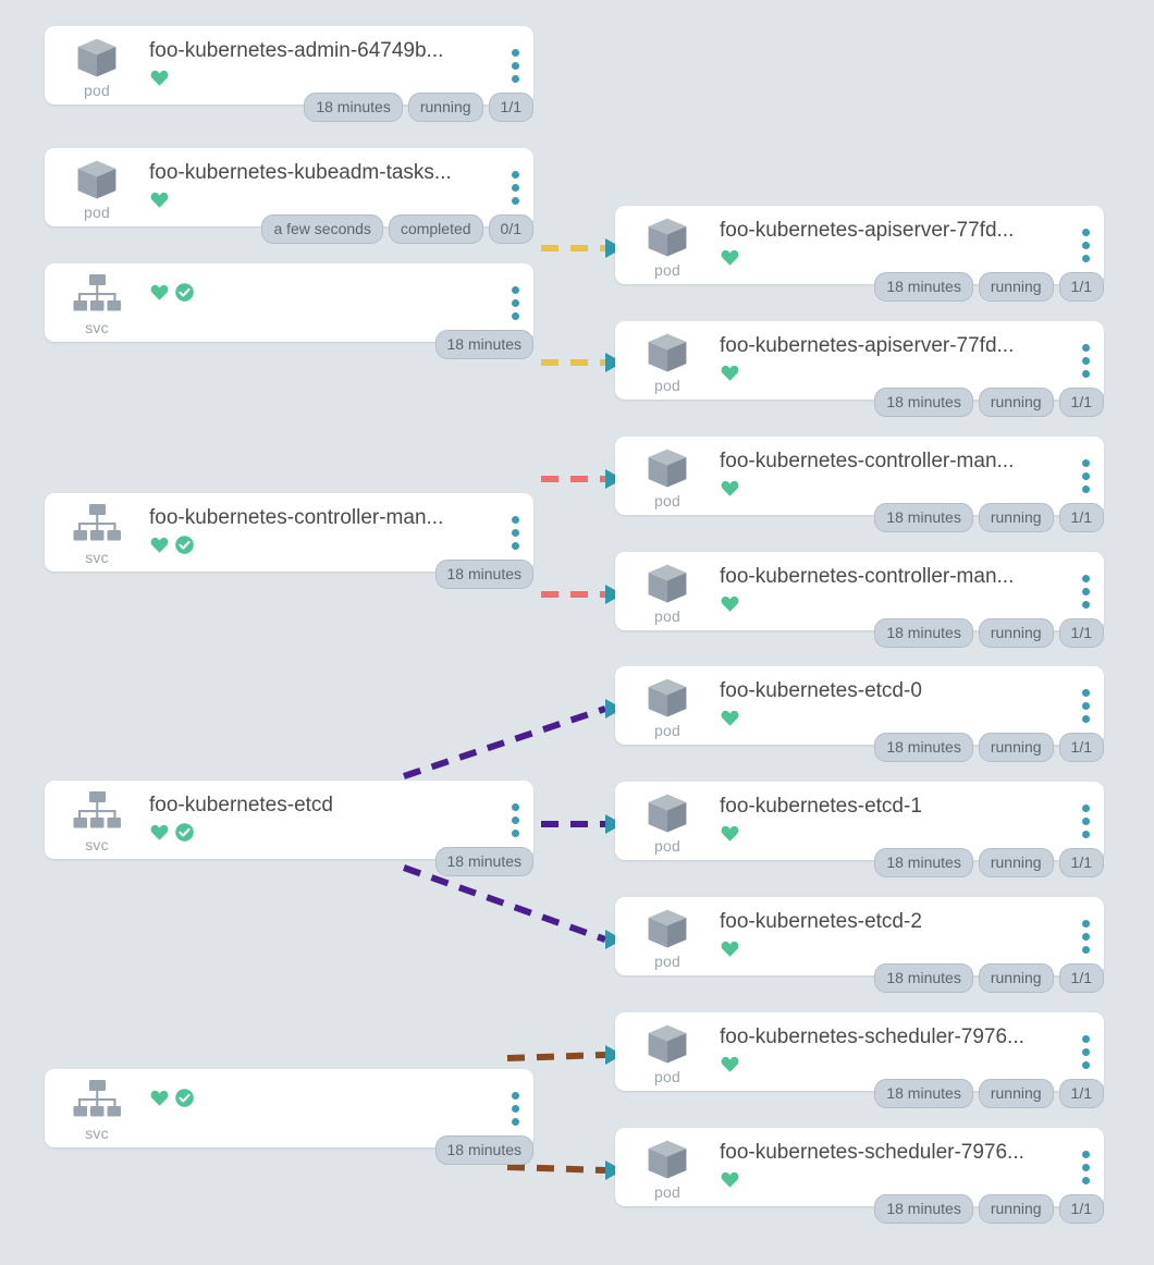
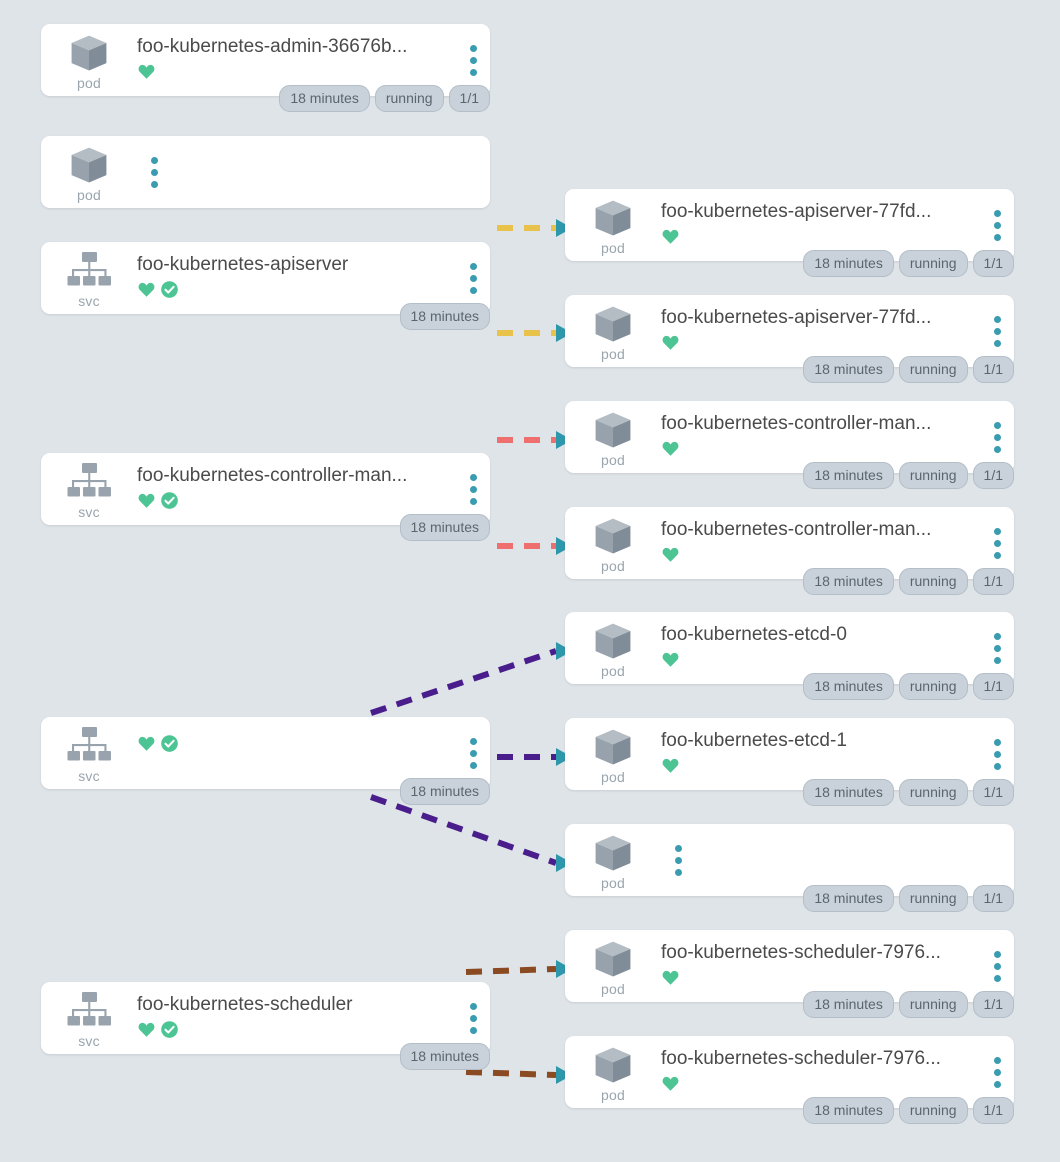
  pod
- foo-kubernetes-admin-64749b...
+ foo-kubernetes-admin-36676b...
  18 minutes
  running
  1/1
  pod
- foo-kubernetes-kubeadm-tasks...
- a few seconds
- completed
- 0/1
  svc
+ foo-kubernetes-apiserver
  18 minutes
  svc
  foo-kubernetes-controller-man...
  18 minutes
  svc
- foo-kubernetes-etcd
  18 minutes
  svc
+ foo-kubernetes-scheduler
  18 minutes
  pod
  foo-kubernetes-apiserver-77fd...
  18 minutes
  running
  1/1
  pod
  foo-kubernetes-apiserver-77fd...
  18 minutes
  running
  1/1
  pod
  foo-kubernetes-controller-man...
  18 minutes
  running
  1/1
  pod
  foo-kubernetes-controller-man...
  18 minutes
  running
  1/1
  pod
  foo-kubernetes-etcd-0
  18 minutes
  running
  1/1
  pod
  foo-kubernetes-etcd-1
  18 minutes
  running
  1/1
  pod
- foo-kubernetes-etcd-2
  18 minutes
  running
  1/1
  pod
  foo-kubernetes-scheduler-7976...
  18 minutes
  running
  1/1
  pod
  foo-kubernetes-scheduler-7976...
  18 minutes
  running
  1/1
